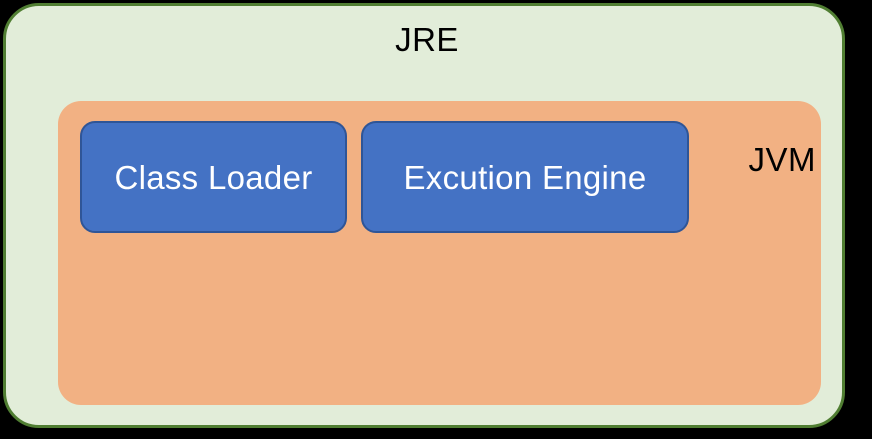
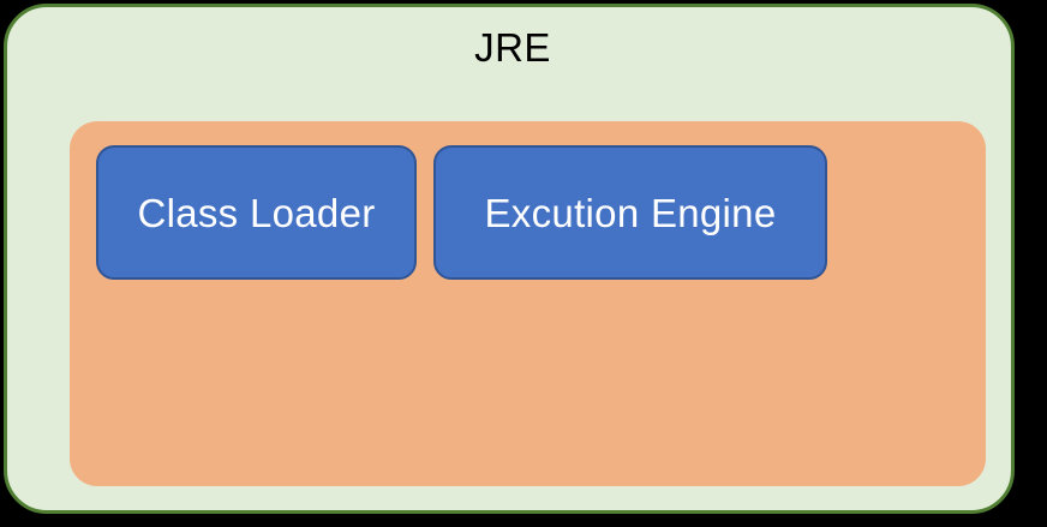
  JRE
  Class Loader
  Excution Engine
- JVM
